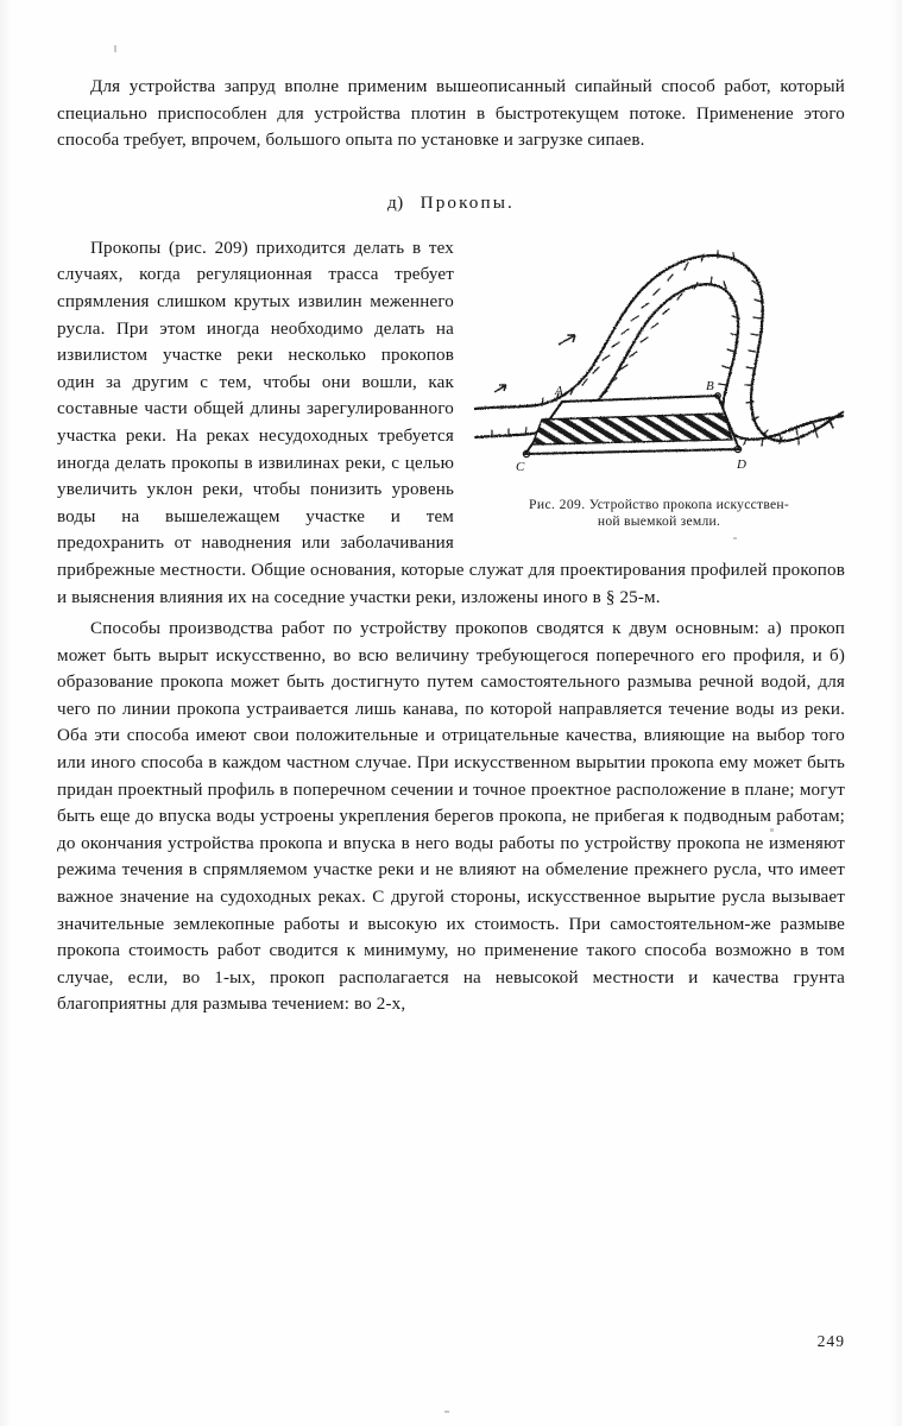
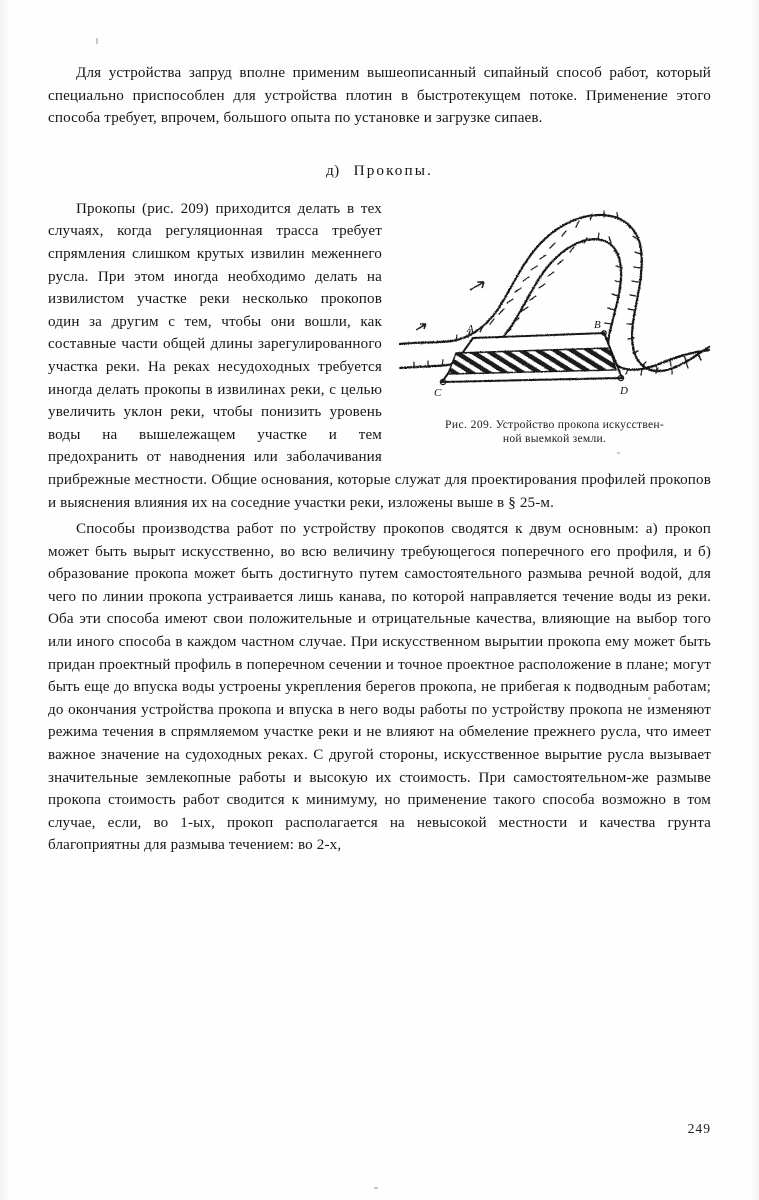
  Для устройства запруд вполне применим вышеописанный сипайный способ работ, который специально приспособлен для устройства плотин в быстротекущем потоке. Применение этого способа требует, впрочем, большого опыта по установке и загрузке сипаев.
  д) Прокопы.
  A
  B
  C
  D
  Рис. 209. Устройство прокопа искусствен-
  ной выемкой земли.
- Прокопы (рис. 209) приходится делать в тех случаях, когда регуляционная трасса требует спрямления слишком крутых извилин меженнего русла. При этом иногда необходимо делать на извилистом участке реки несколько прокопов один за другим с тем, чтобы они вошли, как составные части общей длины зарегулированного участка реки. На реках несудоходных требуется иногда делать прокопы в извилинах реки, с целью увеличить уклон реки, чтобы понизить уровень воды на вышележащем участке и тем предохранить от наводнения или заболачивания прибрежные местности. Общие основания, которые служат для проектирования профилей прокопов и выяснения влияния их на соседние участки реки, изложены иного в § 25-м.
+ Прокопы (рис. 209) приходится делать в тех случаях, когда регуляционная трасса требует спрямления слишком крутых извилин меженнего русла. При этом иногда необходимо делать на извилистом участке реки несколько прокопов один за другим с тем, чтобы они вошли, как составные части общей длины зарегулированного участка реки. На реках несудоходных требуется иногда делать прокопы в извилинах реки, с целью увеличить уклон реки, чтобы понизить уровень воды на вышележащем участке и тем предохранить от наводнения или заболачивания прибрежные местности. Общие основания, которые служат для проектирования профилей прокопов и выяснения влияния их на соседние участки реки, изложены выше в § 25-м.
  Способы производства работ по устройству прокопов сводятся к двум основным: а) прокоп может быть вырыт искусственно, во всю величину требующегося поперечного его профиля, и б) образование прокопа может быть достигнуто путем самостоятельного размыва речной водой, для чего по линии прокопа устраивается лишь канава, по которой направляется течение воды из реки. Оба эти способа имеют свои положительные и отрицательные качества, влияющие на выбор того или иного способа в каждом частном случае. При искусственном вырытии прокопа ему может быть придан проектный профиль в поперечном сечении и точное проектное расположение в плане; могут быть еще до впуска воды устроены укрепления берегов прокопа, не прибегая к подводным работам; до окончания устройства прокопа и впуска в него воды работы по устройству прокопа не изменяют режима течения в спрямляемом участке реки и не влияют на обмеление прежнего русла, что имеет важное значение на судоходных реках. С другой стороны, искусственное вырытие русла вызывает значительные землекопные работы и высокую их стоимость. При самостоятельном-же размыве прокопа стоимость работ сводится к минимуму, но применение такого способа возможно в том случае, если, во 1-ых, прокоп располагается на невысокой местности и качества грунта благоприятны для размыва течением: во 2-х,
  249
